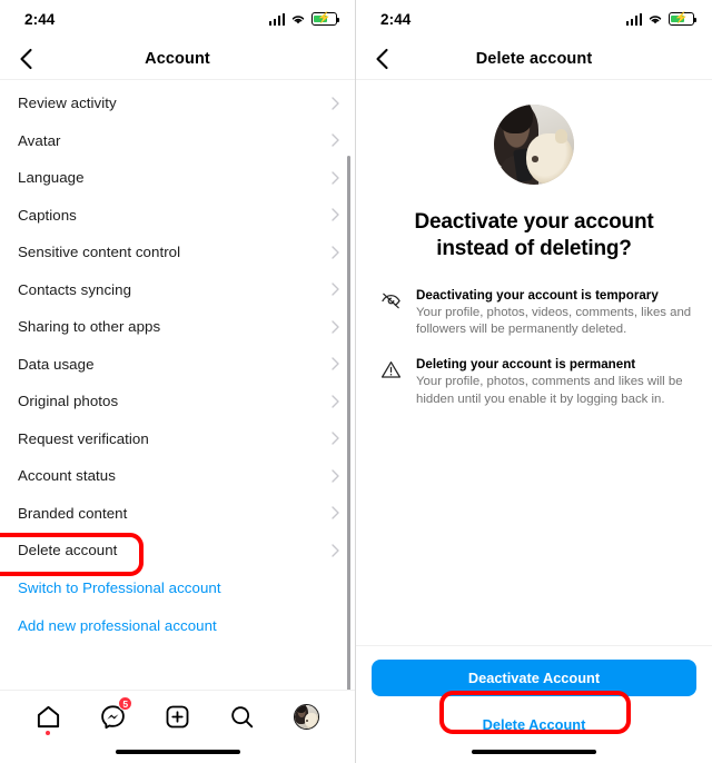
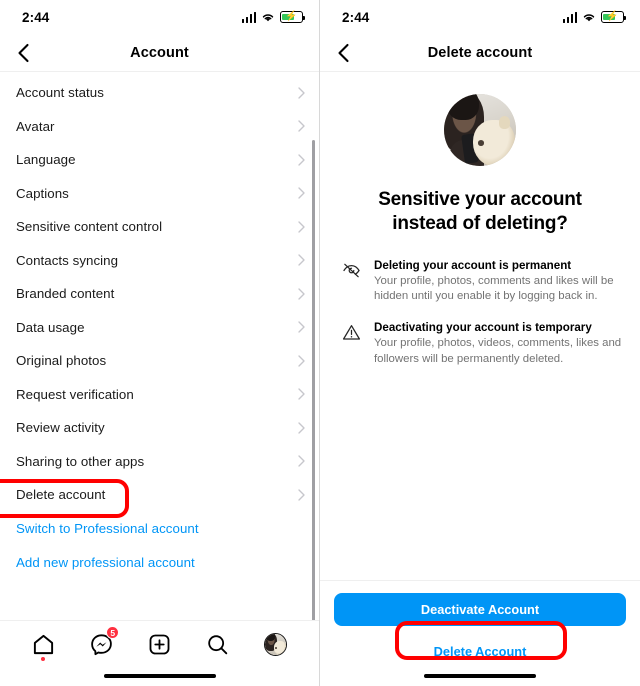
  2:44
  ⚡
  Account
- Review activity
+ Account status
  Avatar
  Language
  Captions
  Sensitive content control
  Contacts syncing
- Sharing to other apps
+ Branded content
  Data usage
  Original photos
  Request verification
- Account status
+ Review activity
- Branded content
+ Sharing to other apps
  Delete account
  Switch to Professional account
  Add new professional account
  5
  2:44
  ⚡
  Delete account
- Deactivate your account instead of deleting?
+ Sensitive your account instead of deleting?
- Deactivating your account is temporary
+ Deleting your account is permanent
- Your profile, photos, videos, comments, likes and followers will be permanently deleted.
+ Your profile, photos, comments and likes will be hidden until you enable it by logging back in.
- Deleting your account is permanent
+ Deactivating your account is temporary
- Your profile, photos, comments and likes will be hidden until you enable it by logging back in.
+ Your profile, photos, videos, comments, likes and followers will be permanently deleted.
  Deactivate Account
  Delete Account
